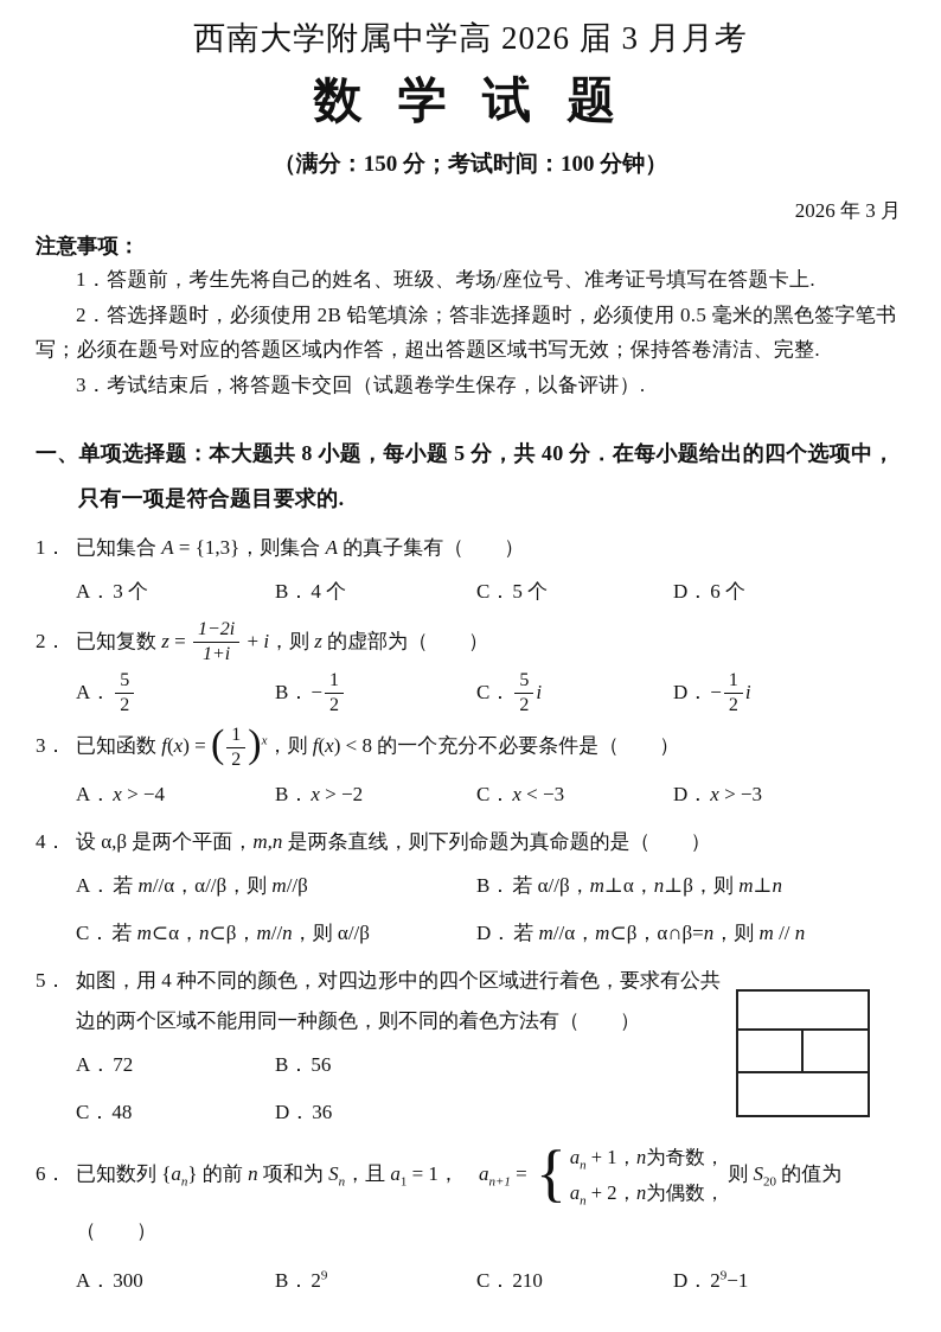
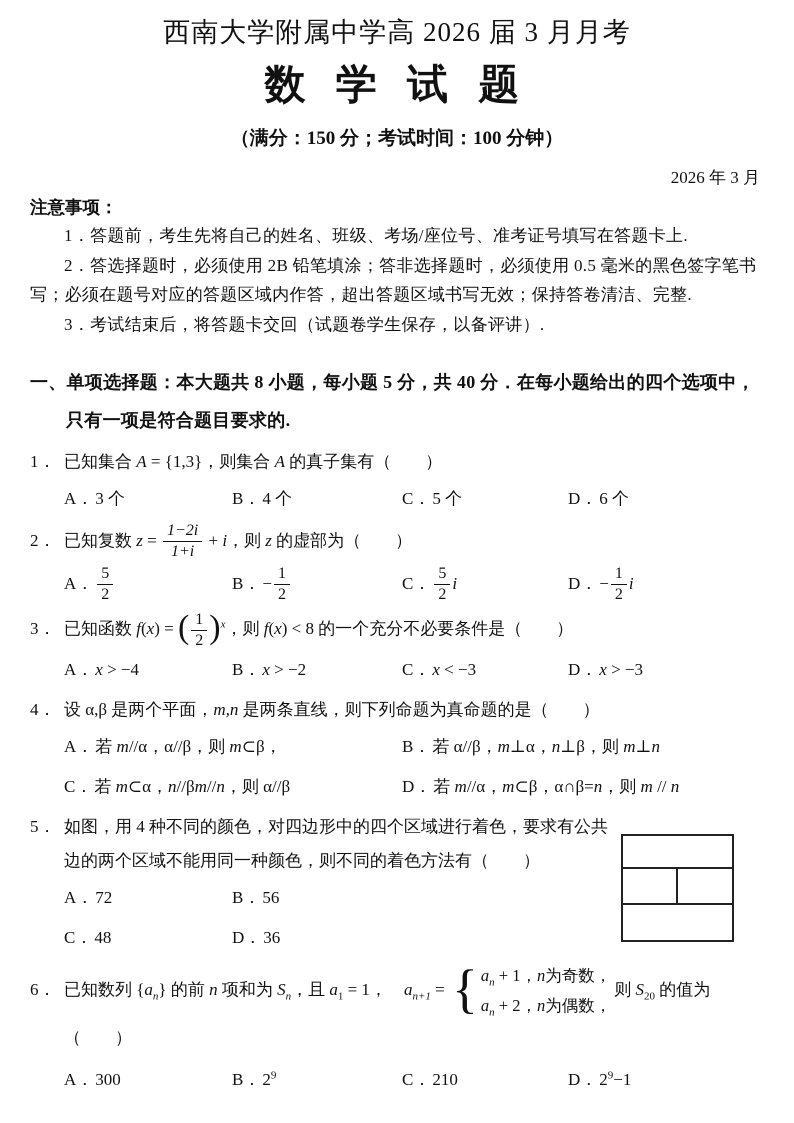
  西南大学附属中学高 2026 届 3 月月考
  数 学 试 题
  （满分：150 分；考试时间：100 分钟）
  2026 年 3 月
  注意事项：
  1．答题前，考生先将自己的姓名、班级、考场/座位号、准考证号填写在答题卡上.
  2．答选择题时，必须使用 2B 铅笔填涂；答非选择题时，必须使用 0.5 毫米的黑色签字笔书写；必须在题号对应的答题区域内作答，超出答题区域书写无效；保持答卷清洁、完整.
  3．考试结束后，将答题卡交回（试题卷学生保存，以备评讲）.
  一、单项选择题：本大题共 8 小题，每小题 5 分，共 40 分．在每小题给出的四个选项中，只有一项是符合题目要求的.
  1． 已知集合 A = {1,3}，则集合 A 的真子集有（ ）
  A．3 个
  B．4 个
  C．5 个
  D．6 个
  2． 已知复数 z =
  1−2i
  1+i
  + i，则 z 的虚部为（ ）
  A．
  5
  2
  B．−
  1
  2
  C．
  5
  2
  i
  D．−
  1
  2
  i
  3． 已知函数 f(x) = (
  1
  2
  )x，则 f(x) < 8 的一个充分不必要条件是（ ）
  A．x > −4
  B．x > −2
  C．x < −3
  D．x > −3
  4． 设 α,β 是两个平面，m,n 是两条直线，则下列命题为真命题的是（ ）
- A．若 m//α，α//β，则 m//β
+ A．若 m//α，α//β，则 m⊂β，
  B．若 α//β，m⊥α，n⊥β，则 m⊥n
- C．若 m⊂α，n⊂β，m//n，则 α//β
+ C．若 m⊂α，n//βm//n，则 α//β
  D．若 m//α，m⊂β，α∩β=n，则 m // n
  5． 如图，用 4 种不同的颜色，对四边形中的四个区域进行着色，要求有公共边的两个区域不能用同一种颜色，则不同的着色方法有（ ）
  A．72
  B．56
  C．48
  D．36
  6． 已知数列 {an} 的前 n 项和为 Sn，且 a1 = 1， an+1 =
  {
  an + 1，n为奇数，
  an + 2，n为偶数，
  则 S20 的值为（ ）
  A．300
  B．29
  C．210
  D．29−1
